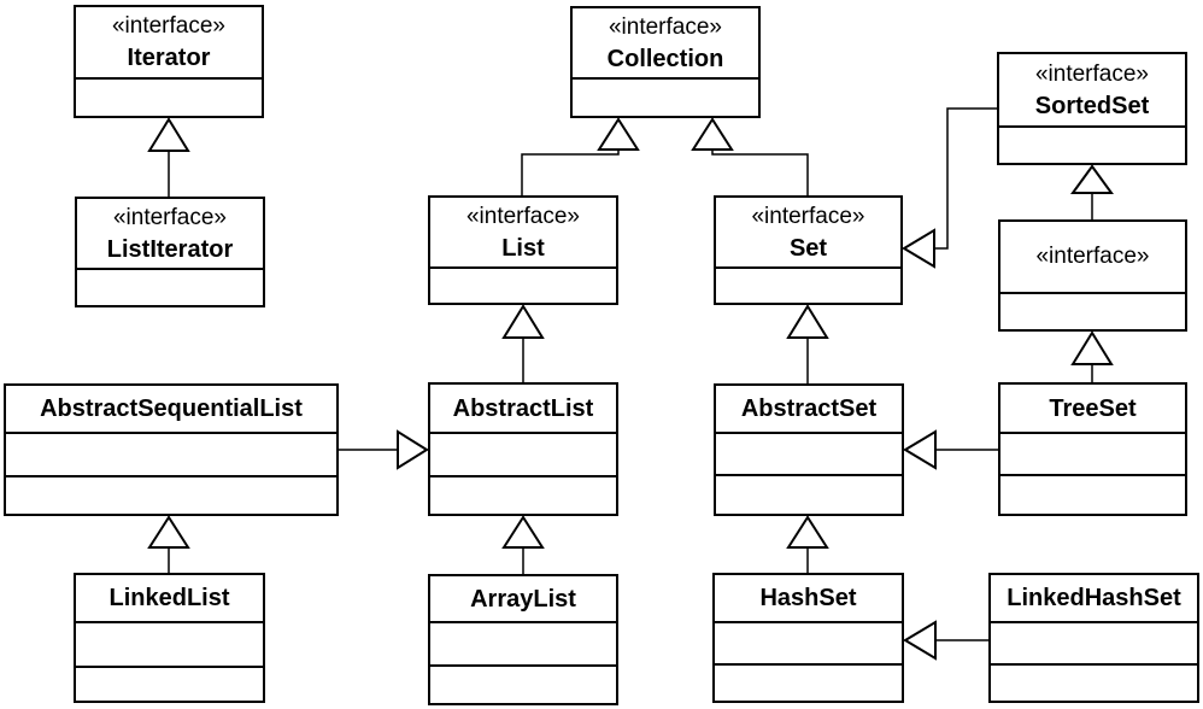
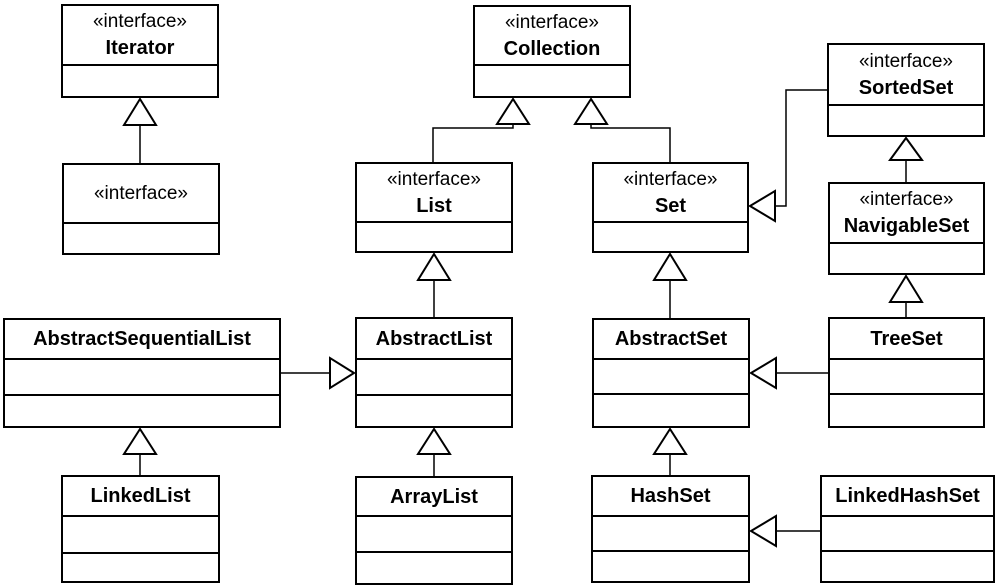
  «interface»
  Iterator
  «interface»
  Collection
  «interface»
  SortedSet
  «interface»
- ListIterator
  «interface»
  List
  «interface»
  Set
  «interface»
+ NavigableSet
  AbstractSequentialList
  AbstractList
  AbstractSet
  TreeSet
  LinkedList
  ArrayList
  HashSet
  LinkedHashSet
